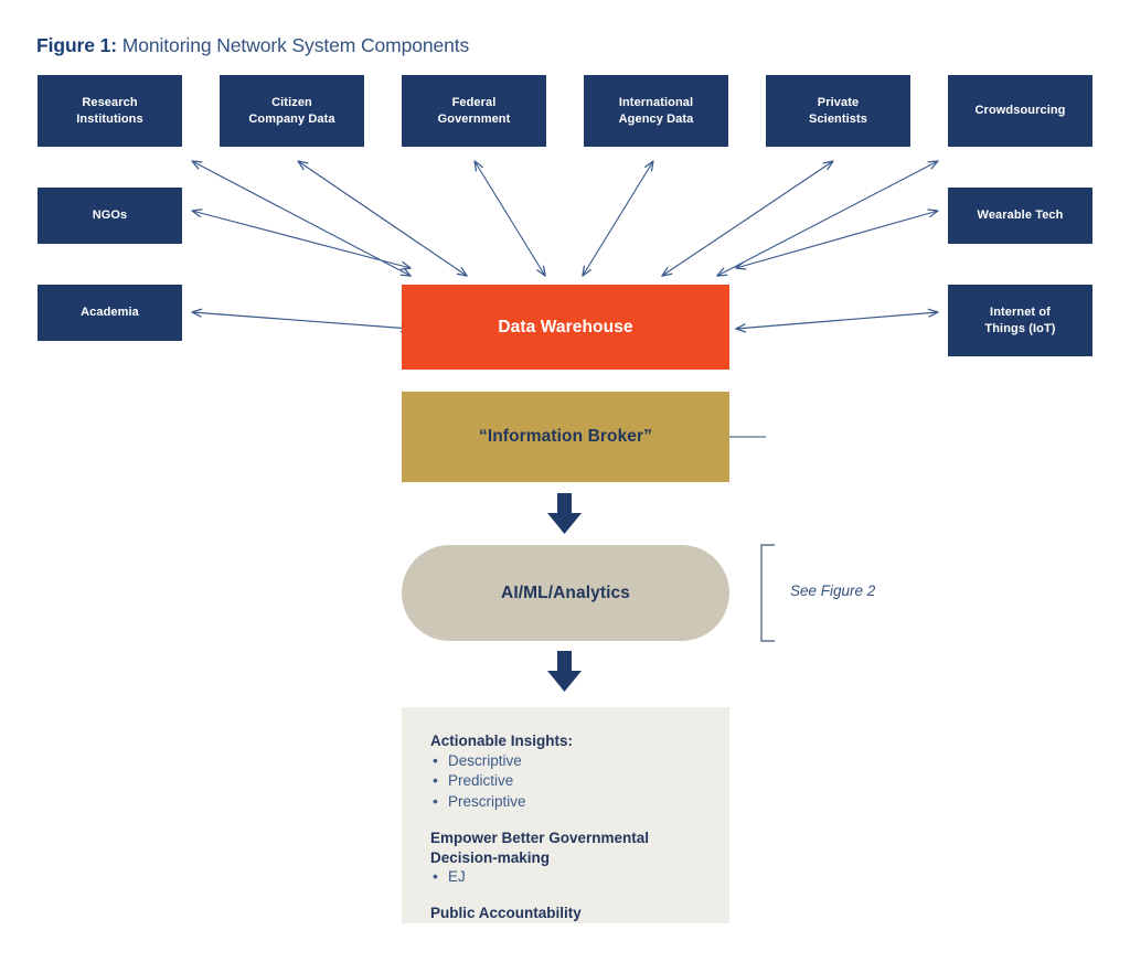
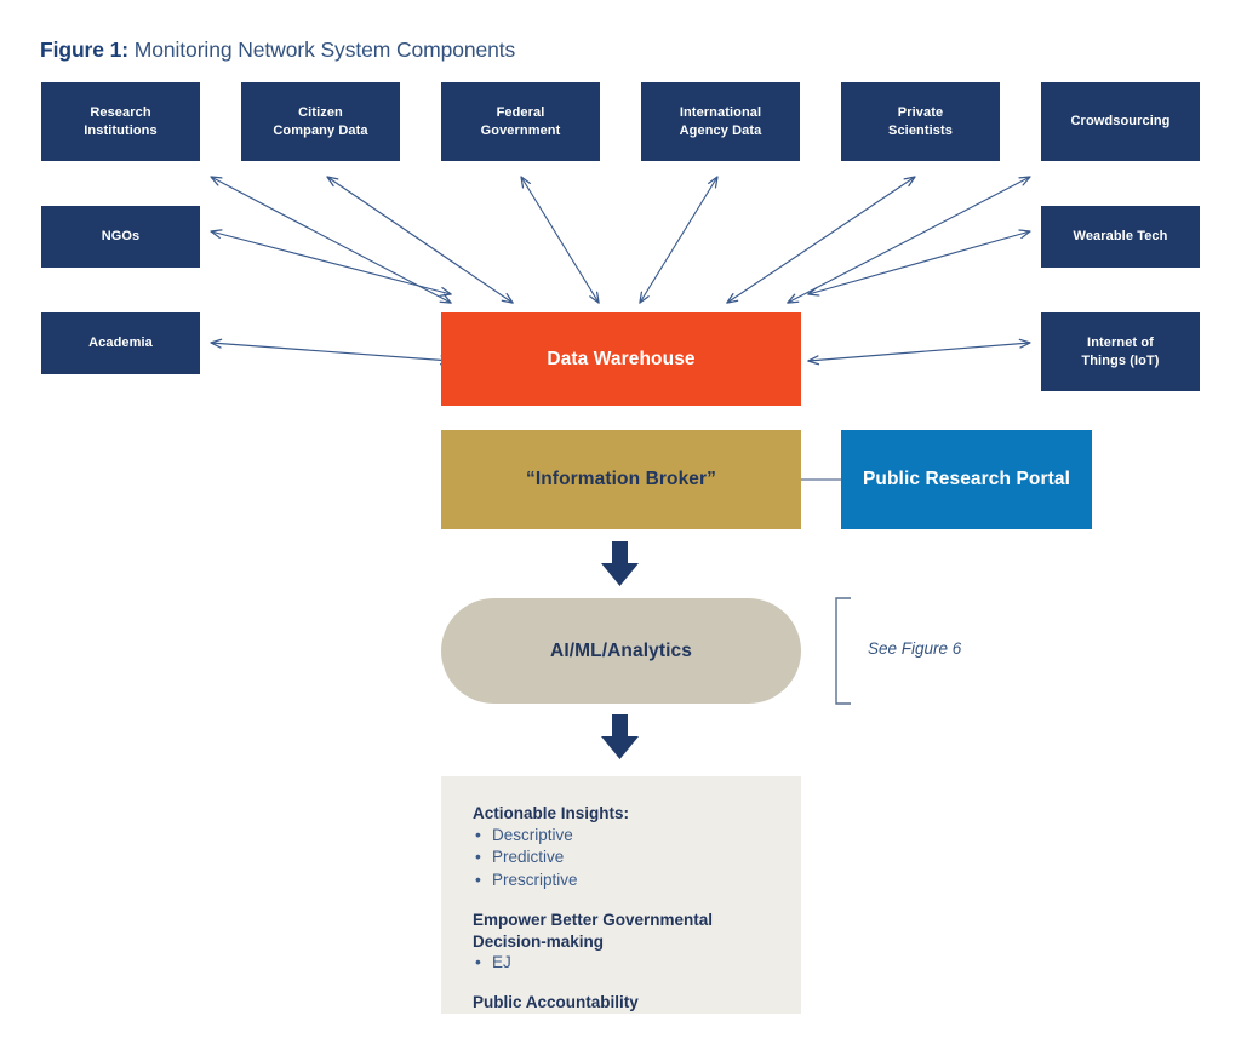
  Figure 1: Monitoring Network System Components
  Research
  Institutions
  Citizen
  Company Data
  Federal
  Government
  International
  Agency Data
  Private
  Scientists
  Crowdsourcing
  NGOs
  Academia
  Wearable Tech
  Internet of
  Things (IoT)
  Data Warehouse
  “Information Broker”
+ Public Research Portal
  AI/ML/Analytics
- See Figure 2
+ See Figure 6
  Actionable Insights:
  Descriptive
  Predictive
  Prescriptive
  Empower Better Governmental
  Decision-making
  EJ
  Public Accountability
